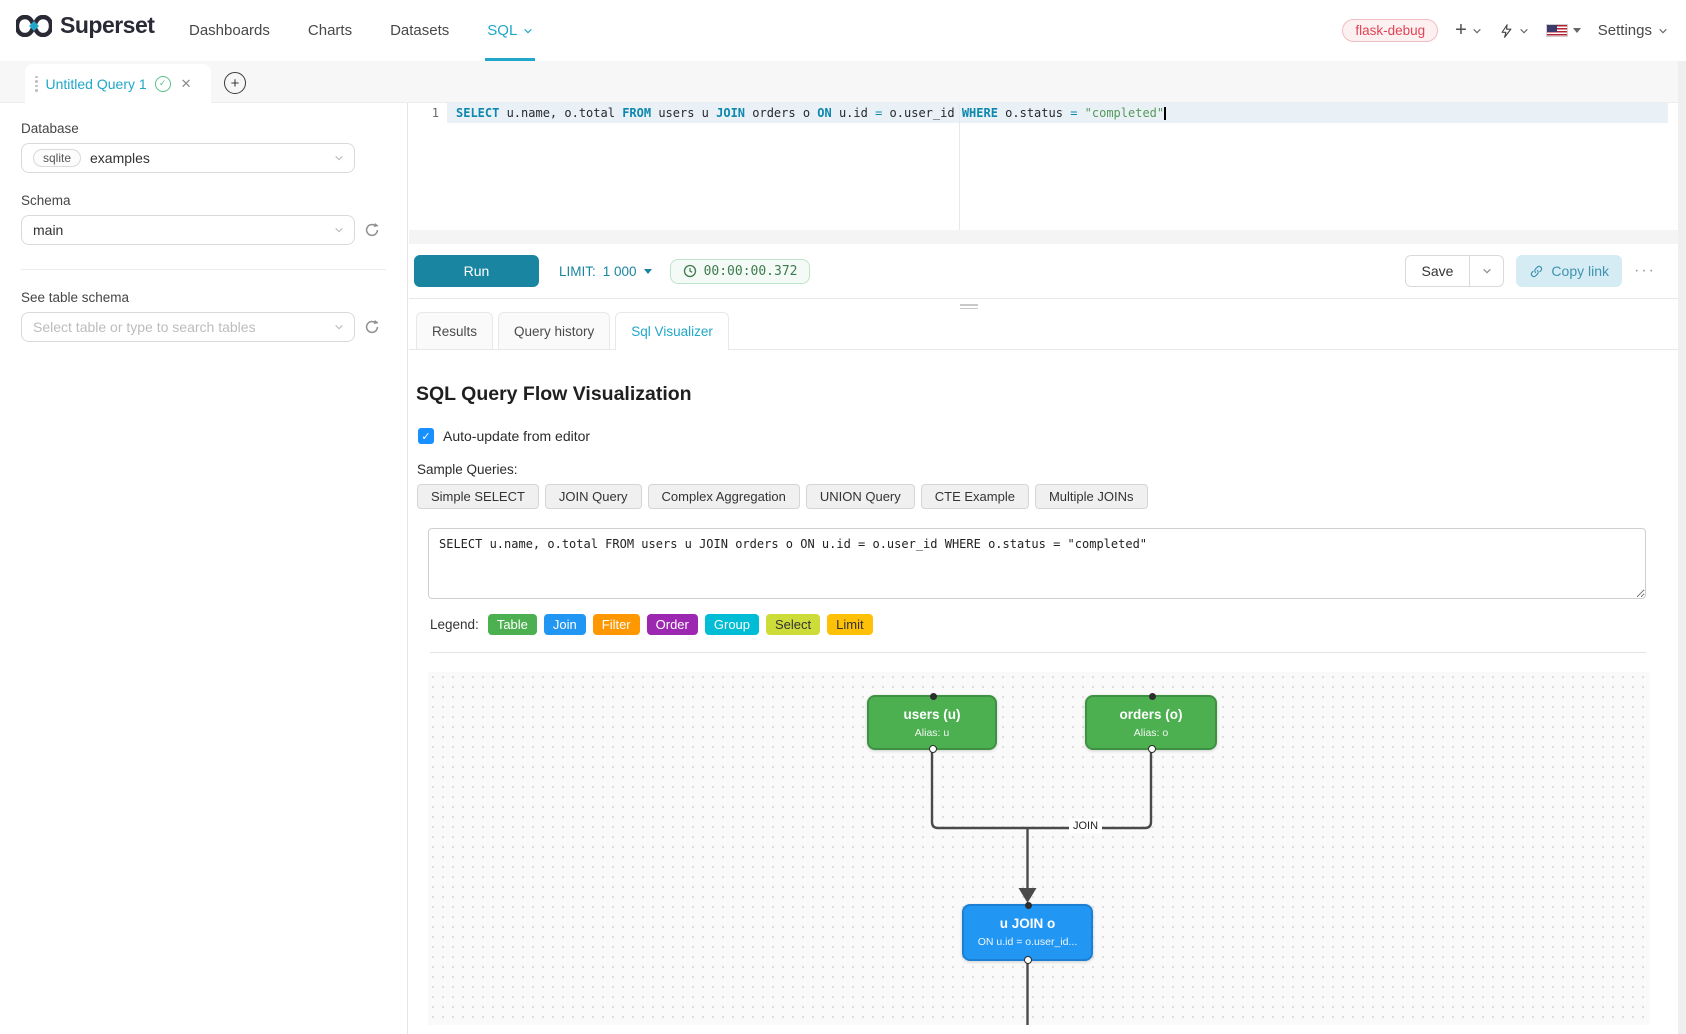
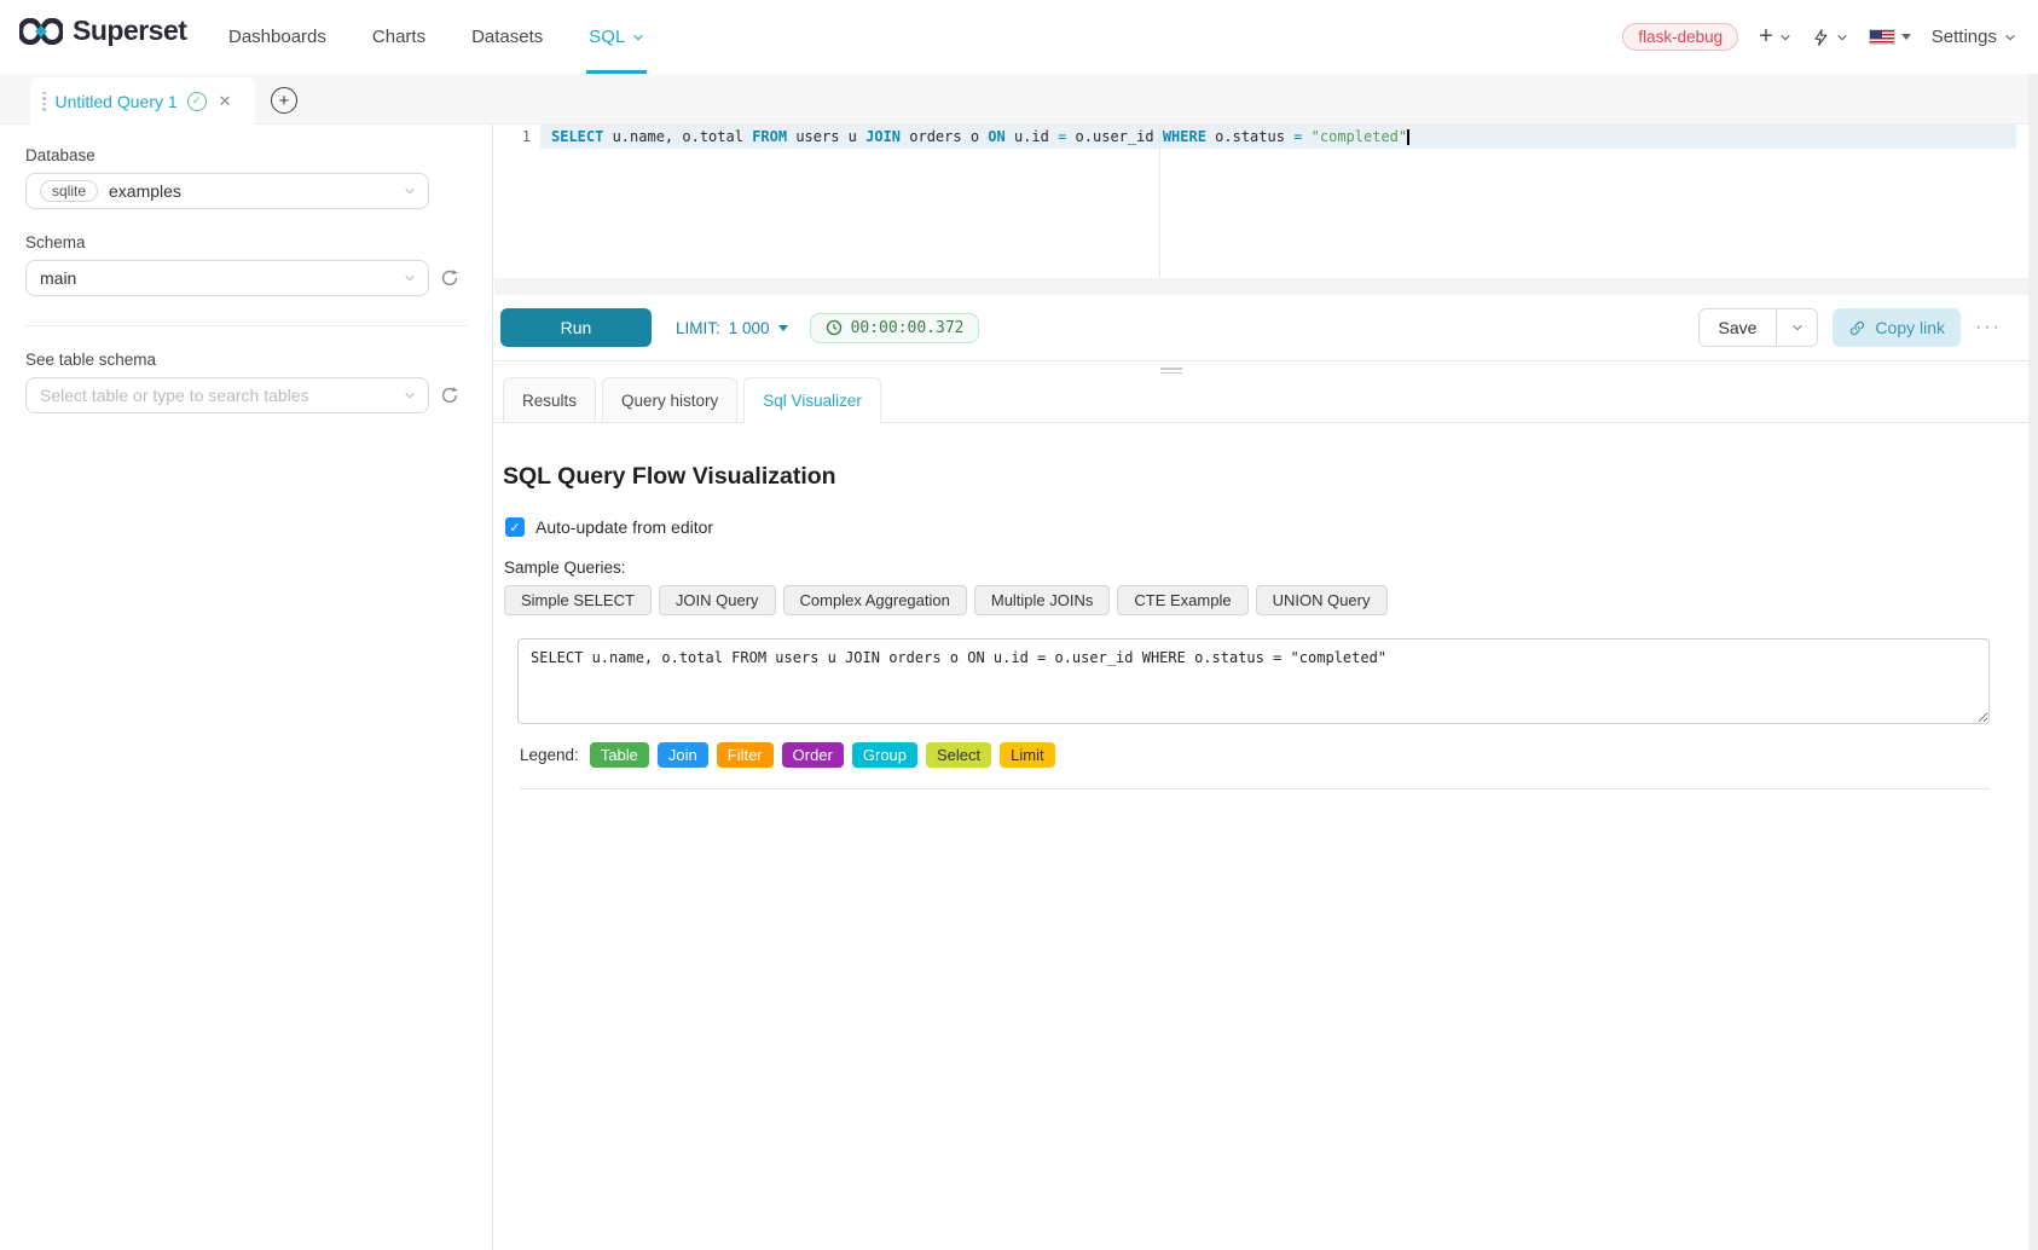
  Superset
  Dashboards
  Charts
  Datasets
  SQL
  flask-debug
  +
  Settings
  Untitled Query 1
  ✓
  ✕
  +
  Database
  sqlite
  examples
  Schema
  main
  See table schema
  Select table or type to search tables
  1
  SELECT u.name, o.total FROM users u JOIN orders o ON u.id = o.user_id WHERE o.status = "completed"
  Run
  LIMIT:
  1 000
  00:00:00.372
  Save
  Copy link
  ···
  Results
  Query history
  Sql Visualizer
  SQL Query Flow Visualization
  ✓
  Auto-update from editor
  Sample Queries:
  Simple SELECT
  JOIN Query
  Complex Aggregation
- UNION Query
+ Multiple JOINs
  CTE Example
- Multiple JOINs
+ UNION Query
  SELECT u.name, o.total FROM users u JOIN orders o ON u.id = o.user_id WHERE o.status = "completed"
  Legend:
  Table
  Join
  Filter
  Order
  Group
  Select
  Limit
- JOIN
- users (u)
- Alias: u
- orders (o)
- Alias: o
- u JOIN o
- ON u.id = o.user_id...
